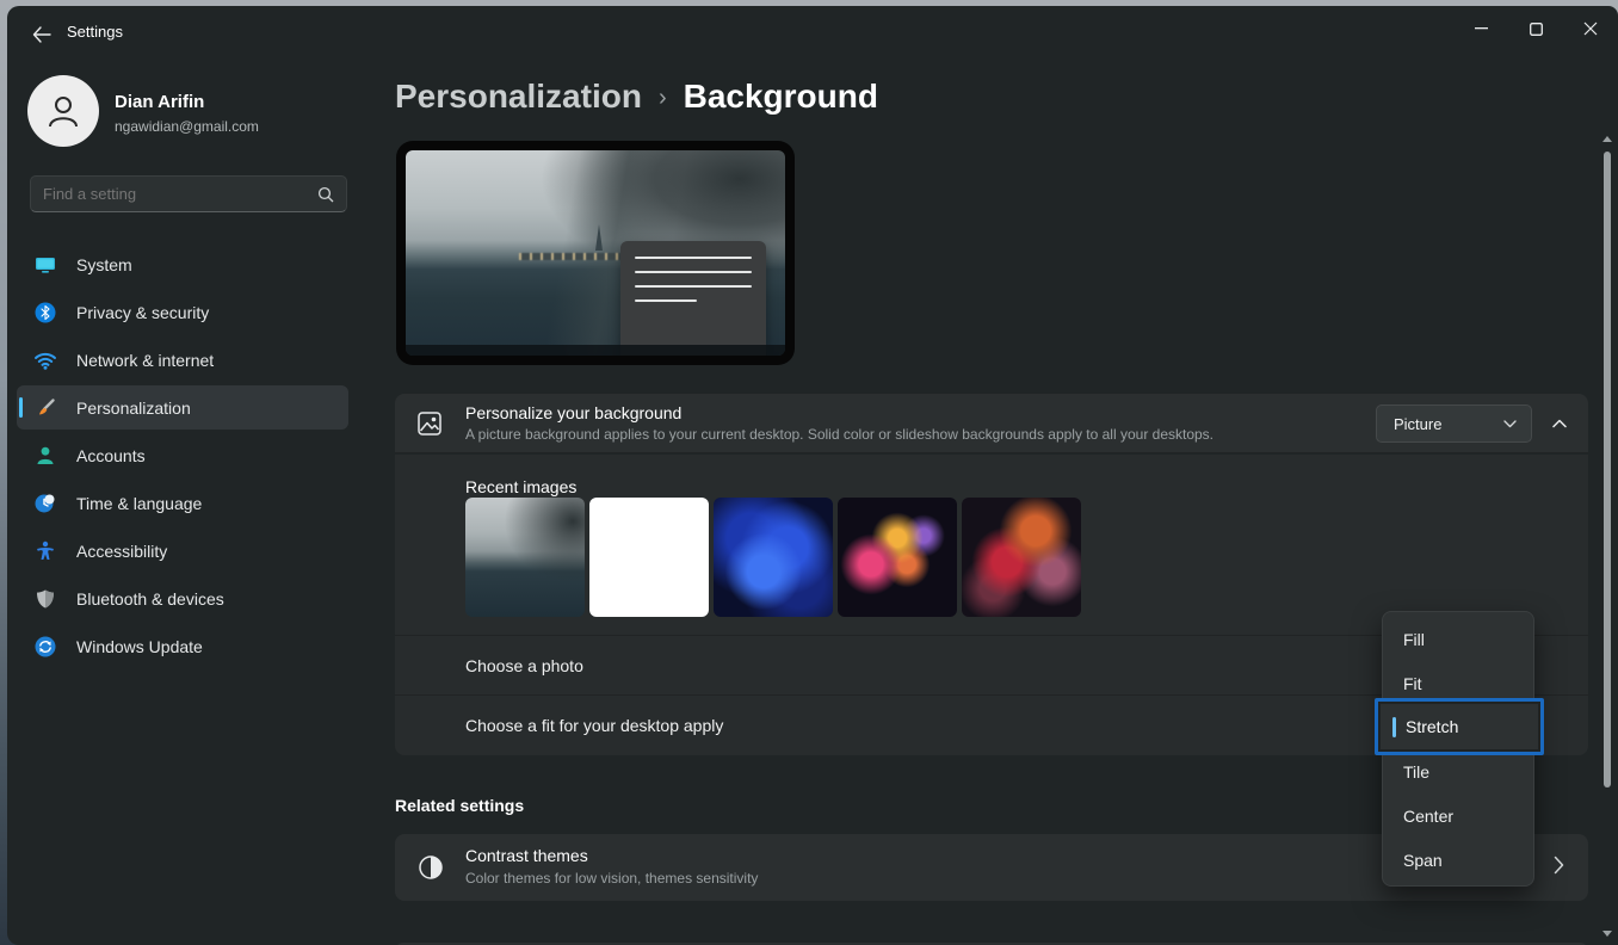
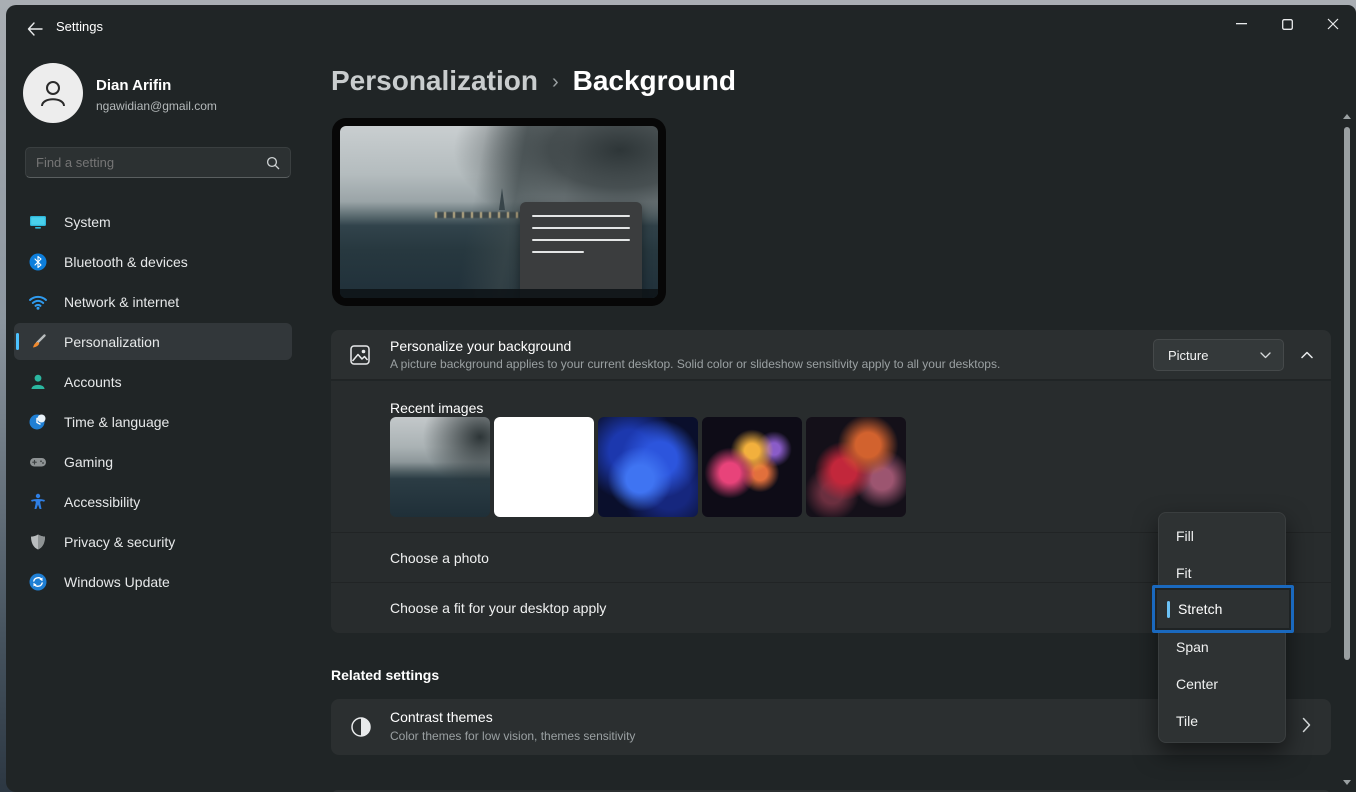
  Settings
  Dian Arifin
  ngawidian@gmail.com
  Find a setting
  System
- Privacy & security
+ Bluetooth & devices
  Network & internet
  Personalization
  Accounts
  Time & language
+ Gaming
  Accessibility
- Bluetooth & devices
+ Privacy & security
  Windows Update
  Personalization
  ›
  Background
  Personalize your background
- A picture background applies to your current desktop. Solid color or slideshow backgrounds apply to all your desktops.
+ A picture background applies to your current desktop. Solid color or slideshow sensitivity apply to all your desktops.
  Picture
  Recent images
  Choose a photo
  Choose a fit for your desktop apply
  Related settings
  Contrast themes
  Color themes for low vision, themes sensitivity
  Fill
  Fit
- Tile
+ Span
  Center
- Span
+ Tile
  Stretch
